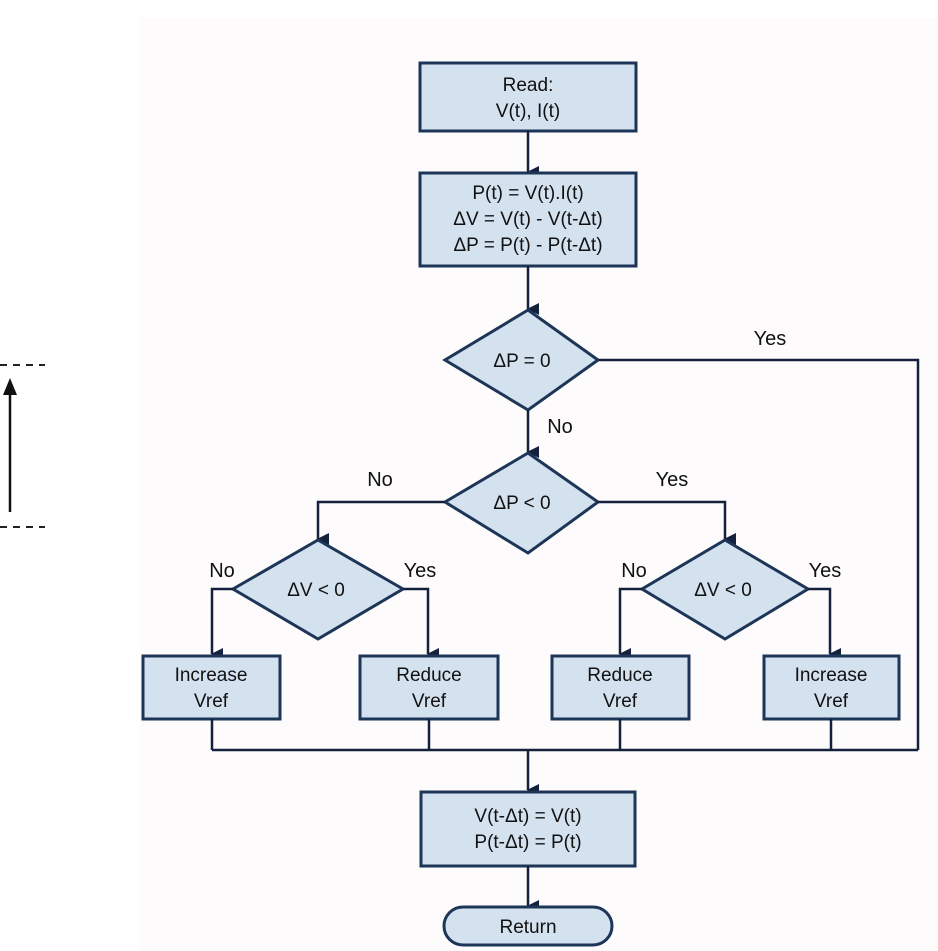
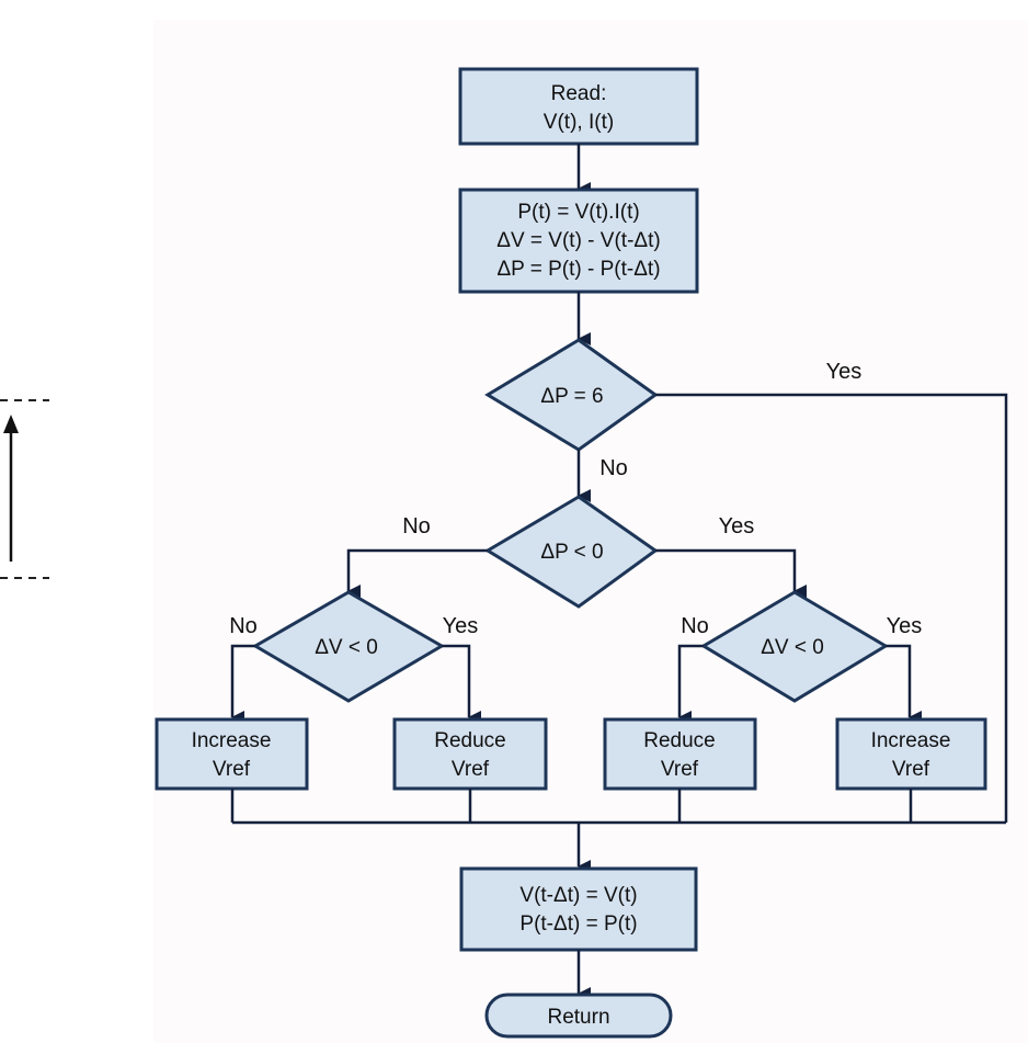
  Read:
  V(t), I(t)
  P(t) = V(t).I(t)
  ΔV = V(t) - V(t-Δt)
  ΔP = P(t) - P(t-Δt)
- ΔP = 0
+ ΔP = 6
  Yes
  No
  ΔP < 0
  No
  Yes
  ΔV < 0
  No
  Yes
  ΔV < 0
  No
  Yes
  Increase
  Vref
  Reduce
  Vref
  Reduce
  Vref
  Increase
  Vref
  V(t-Δt) = V(t)
  P(t-Δt) = P(t)
  Return
